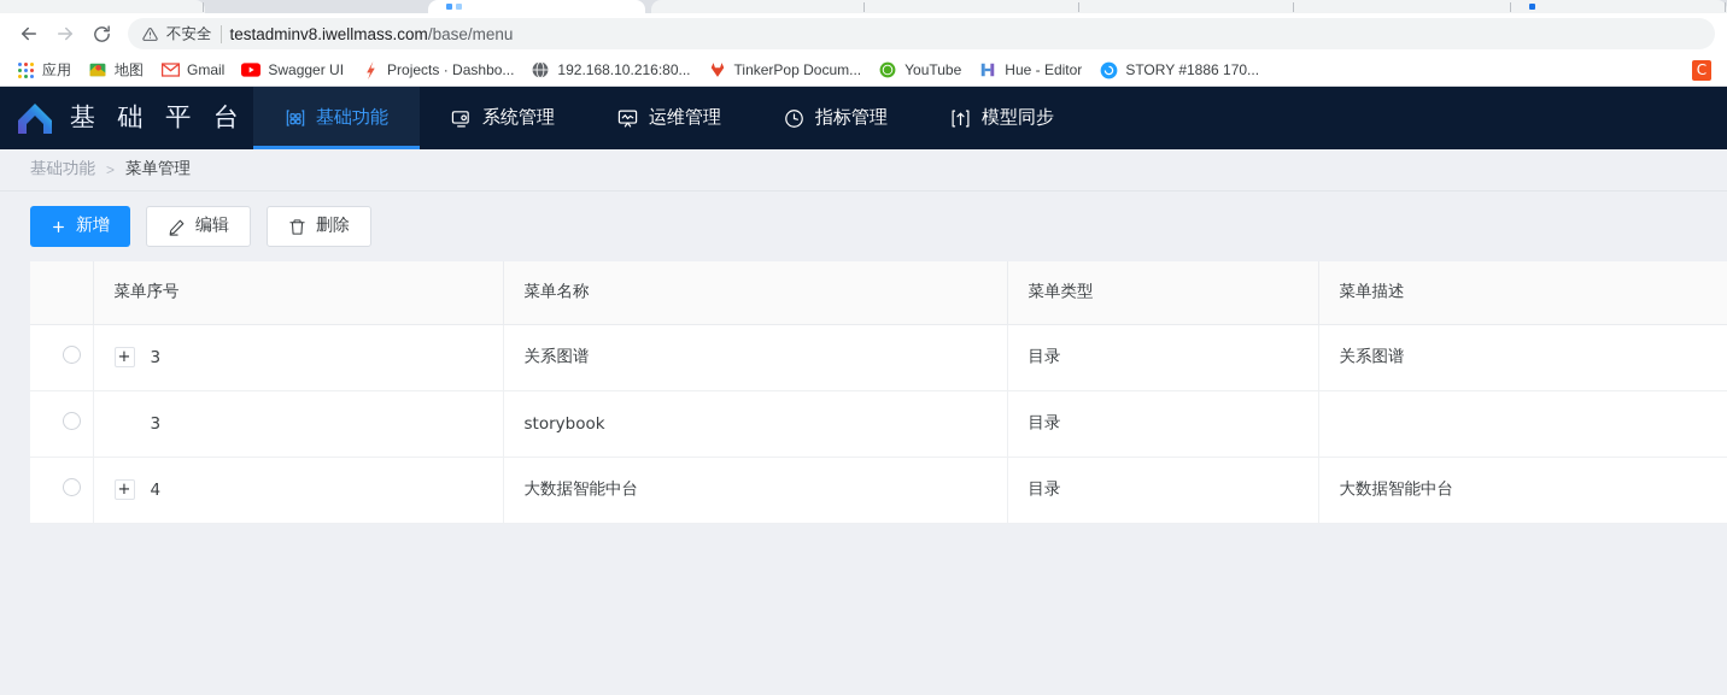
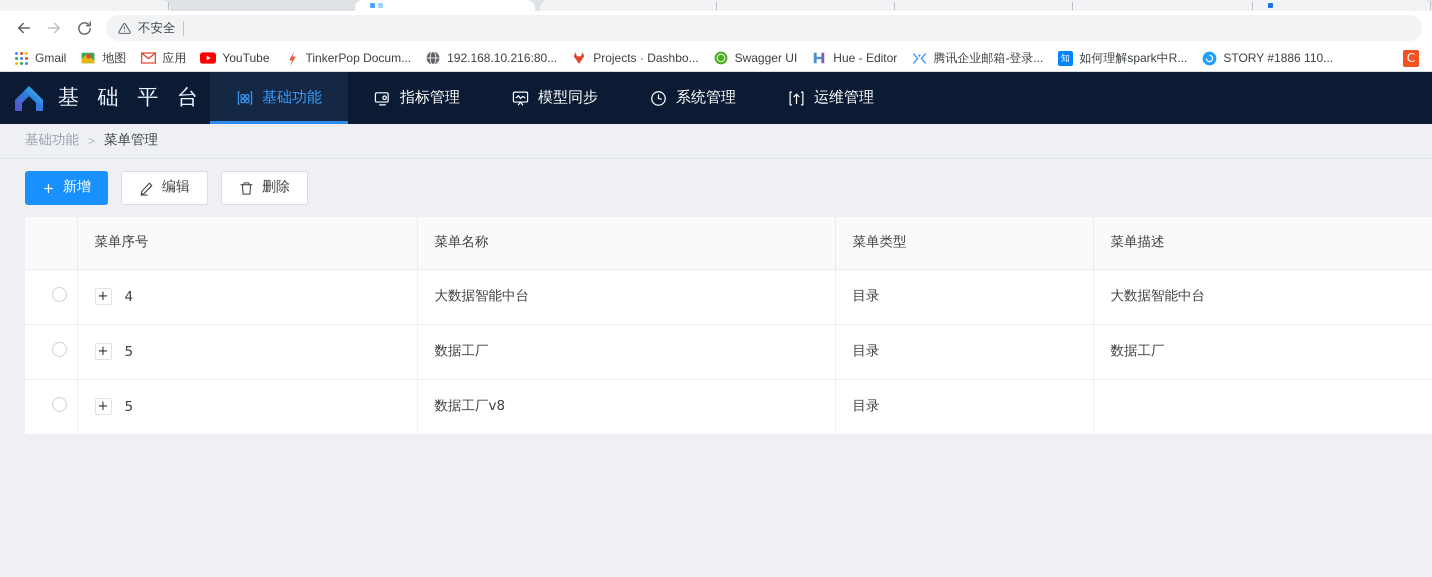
  不安全
- testadminv8.iwellmass.com/base/menu
- 应用
+ Gmail
  地图
- Gmail
+ 应用
- Swagger UI
+ YouTube
- Projects · Dashbo...
+ TinkerPop Docum...
  192.168.10.216:80...
- TinkerPop Docum...
+ Projects · Dashbo...
- YouTube
+ Swagger UI
  Hue - Editor
+ 腾讯企业邮箱-登录...
+ 知
+ 如何理解spark中R...
- STORY #1886 170...
+ STORY #1886 110...
  C
  基 础 平 台
  基础功能
- 系统管理
+ 指标管理
- 运维管理
+ 模型同步
- 指标管理
+ 系统管理
- 模型同步
+ 运维管理
  基础功能
  >
  菜单管理
  新增
  编辑
  删除
  	菜单序号	菜单名称	菜单类型	菜单描述
- 	+ 3	关系图谱	目录	关系图谱
- 	3	storybook	目录
  	+ 4	大数据智能中台	目录	大数据智能中台
+ 	+ 5	数据工厂	目录	数据工厂
+ 	+ 5	数据工厂v8	目录
